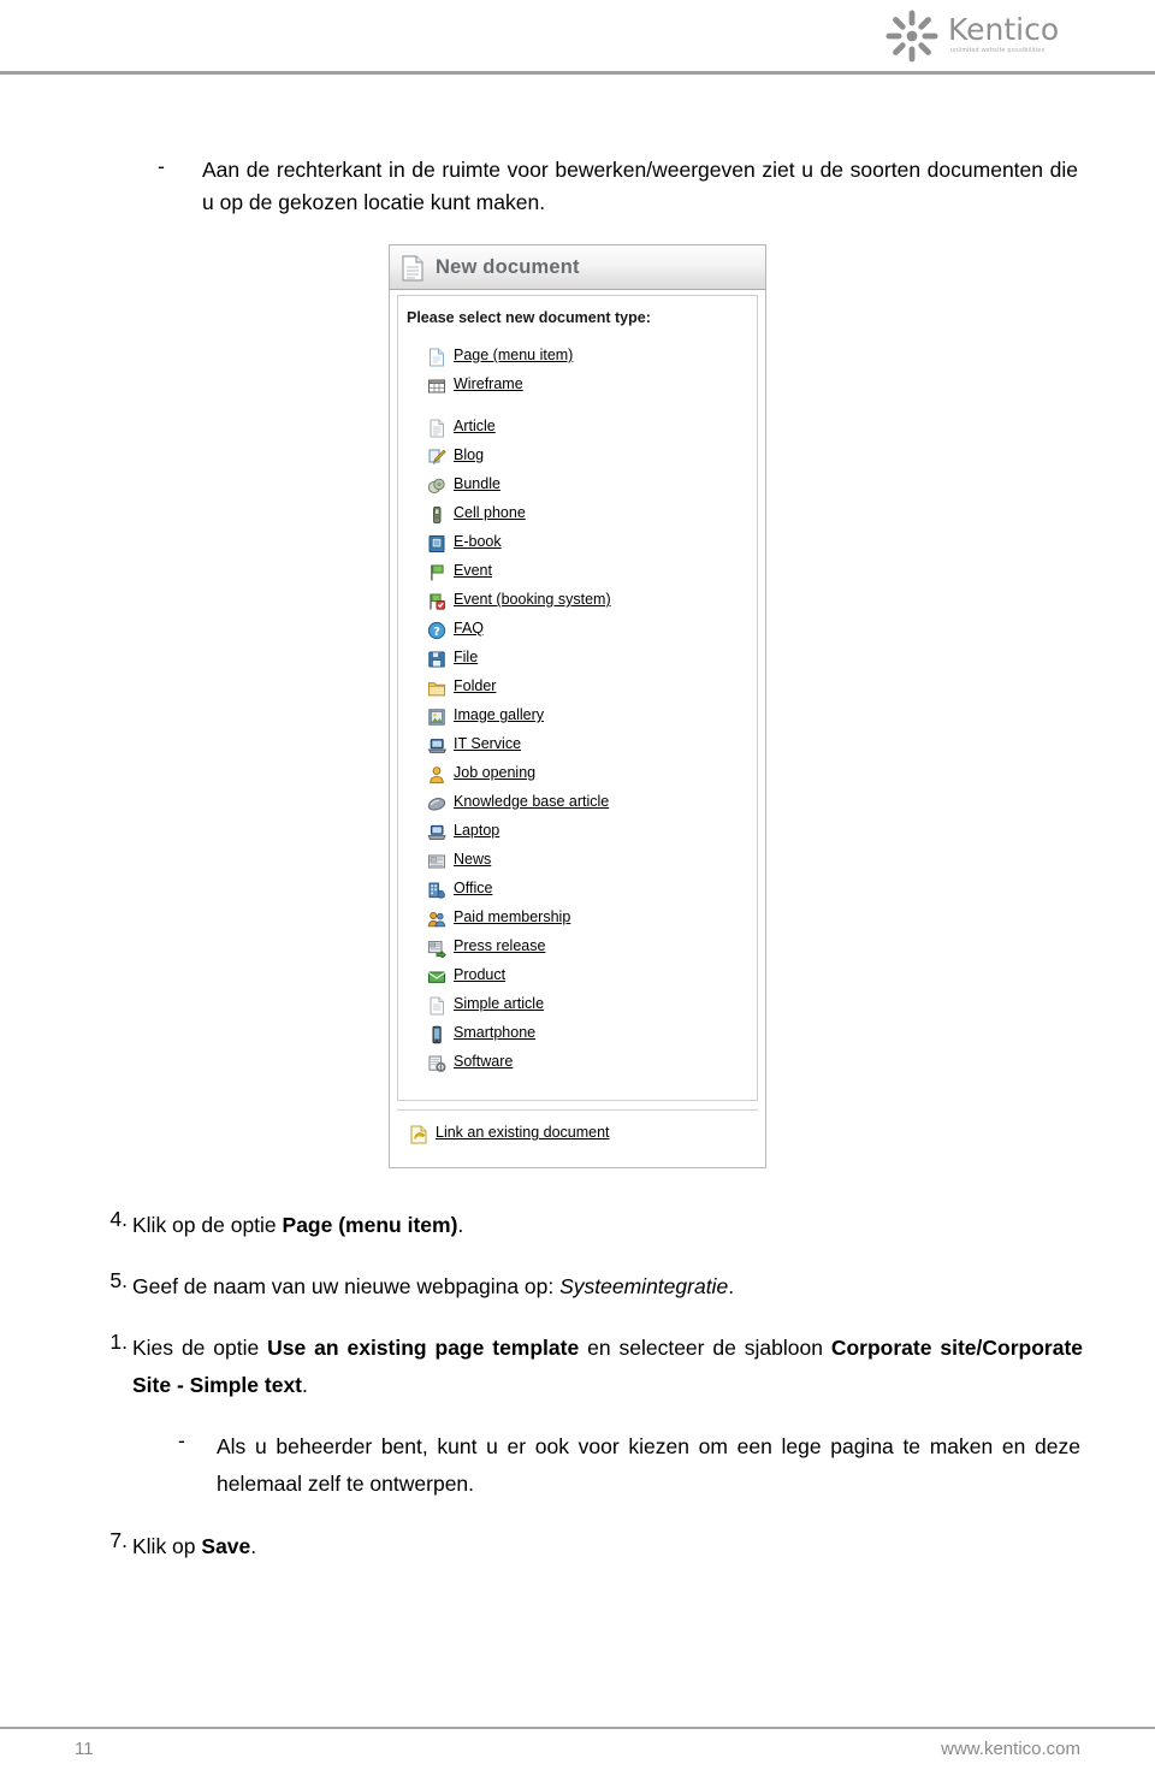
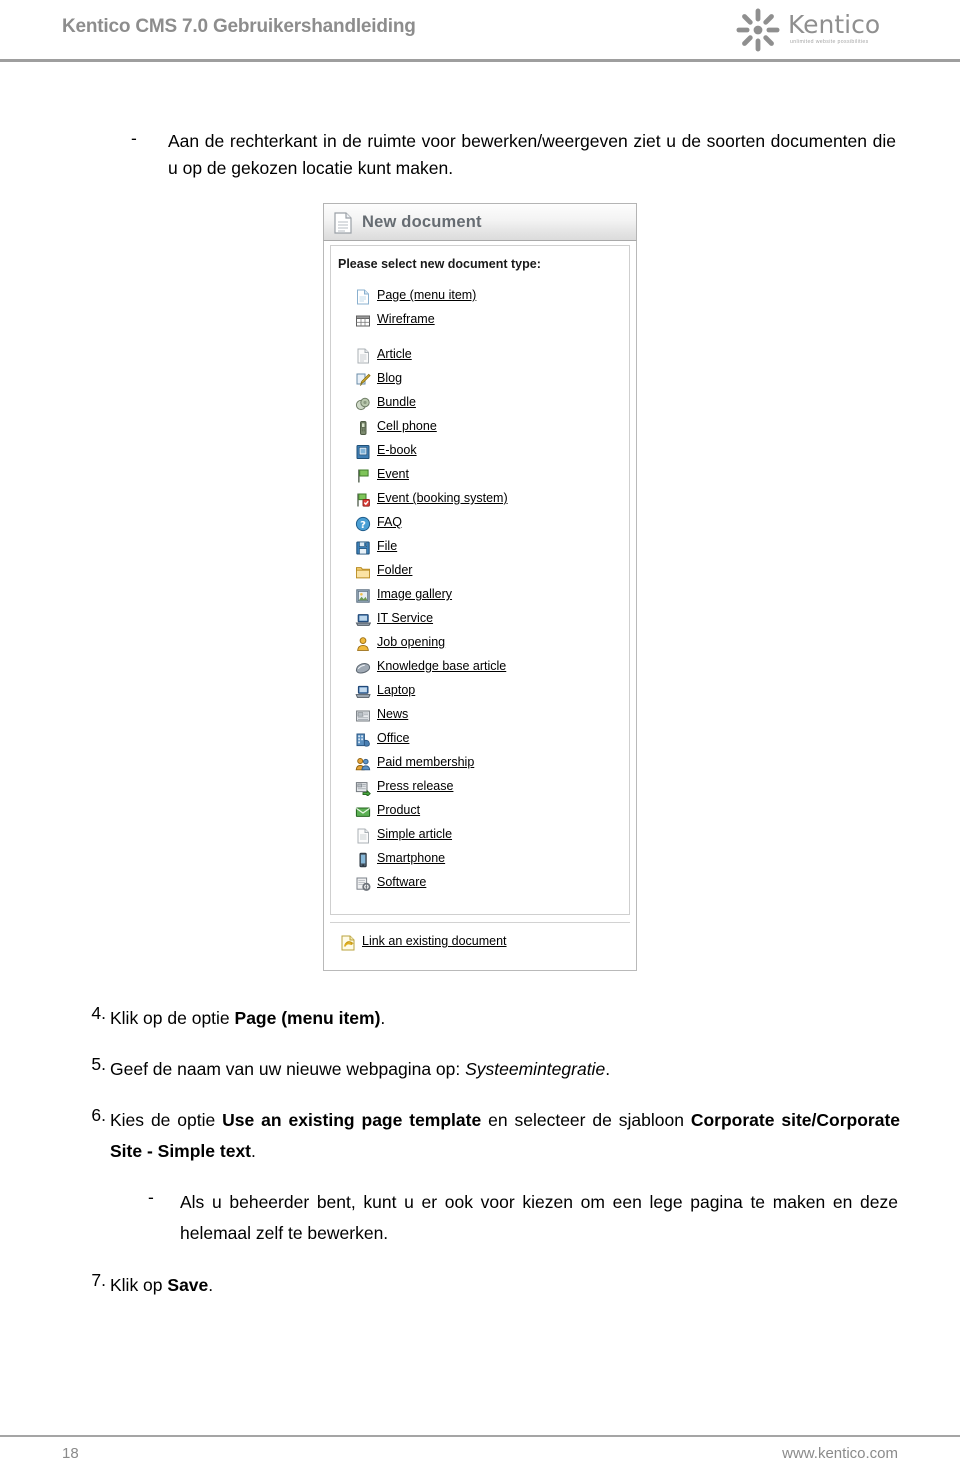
+ Kentico CMS 7.0 Gebruikershandleiding
  Kentico
  -
  Aan de rechterkant in de ruimte voor bewerken/weergeven ziet u de soorten documenten die u op de gekozen locatie kunt maken.
  New document
  Please select new document type:
  Page (menu item)
  Wireframe
  Article
  Blog
  Bundle
  Cell phone
  E-book
  Event
  Event (booking system)
  ?
  FAQ
  File
  Folder
  Image gallery
  IT Service
  Job opening
  Knowledge base article
  Laptop
  News
  Office
  Paid membership
  Press release
  Product
  Simple article
  Smartphone
  Software
  Link an existing document
  4.
  Klik op de optie Page (menu item).
  5.
  Geef de naam van uw nieuwe webpagina op: Systeemintegratie.
- 1.
+ 6.
  Kies de optie Use an existing page template en selecteer de sjabloon Corporate site/Corporate Site - Simple text.
  -
- Als u beheerder bent, kunt u er ook voor kiezen om een lege pagina te maken en deze helemaal zelf te ontwerpen.
+ Als u beheerder bent, kunt u er ook voor kiezen om een lege pagina te maken en deze helemaal zelf te bewerken.
  7.
  Klik op Save.
- 11
+ 18
  www.kentico.com
